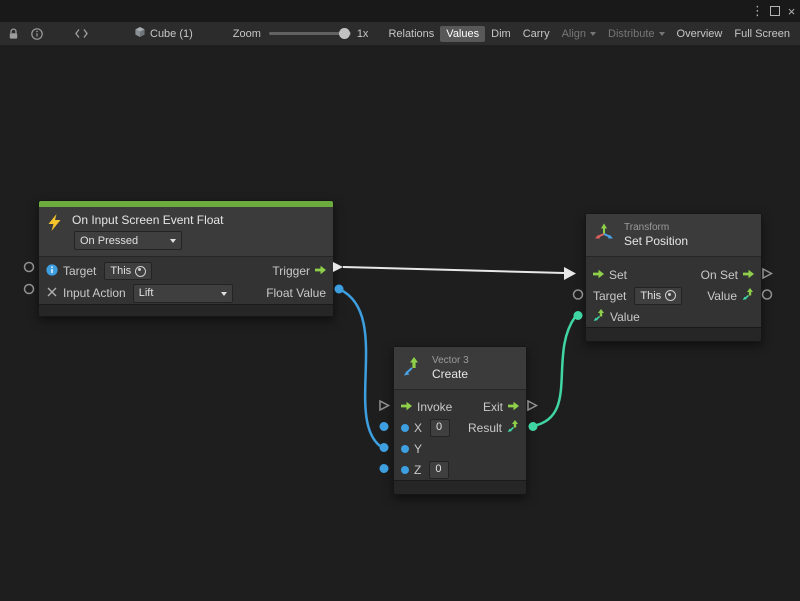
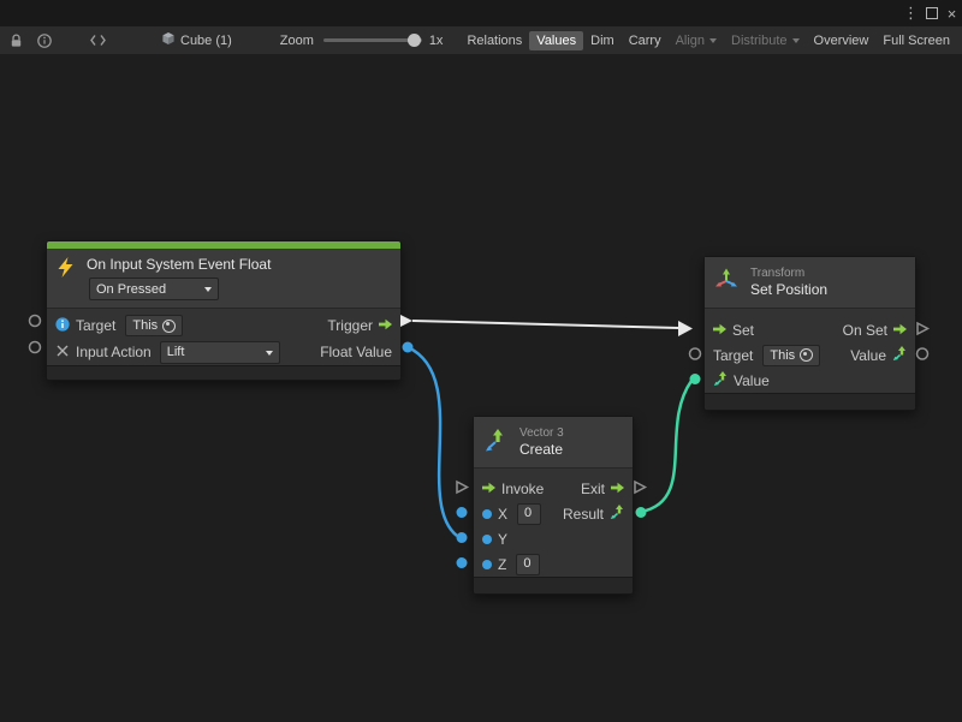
  ⋮
  ×
  Cube (1)
  Zoom
  1x
  Relations
  Values
  Dim
  Carry
  Align
  Distribute
  Overview
  Full Screen
- On Input Screen Event Float
+ On Input System Event Float
  On Pressed
  Target
  This
  Trigger
  Input Action
  Lift
  Float Value
  Vector 3
  Create
  Invoke
  Exit
  X
  0
  Result
  Y
  Z
  0
  Transform
  Set Position
  Set
  On Set
  Target
  This
  Value
  Value
